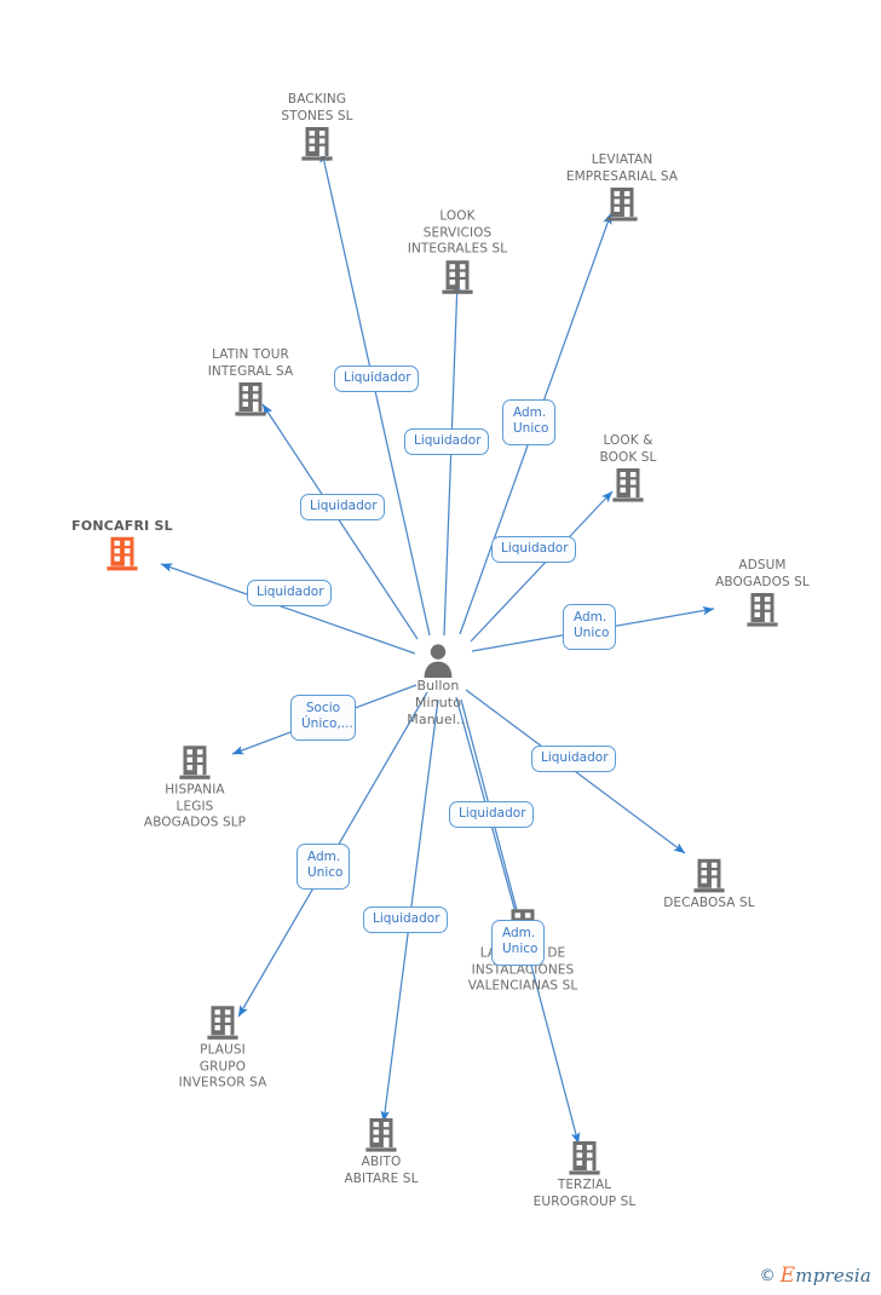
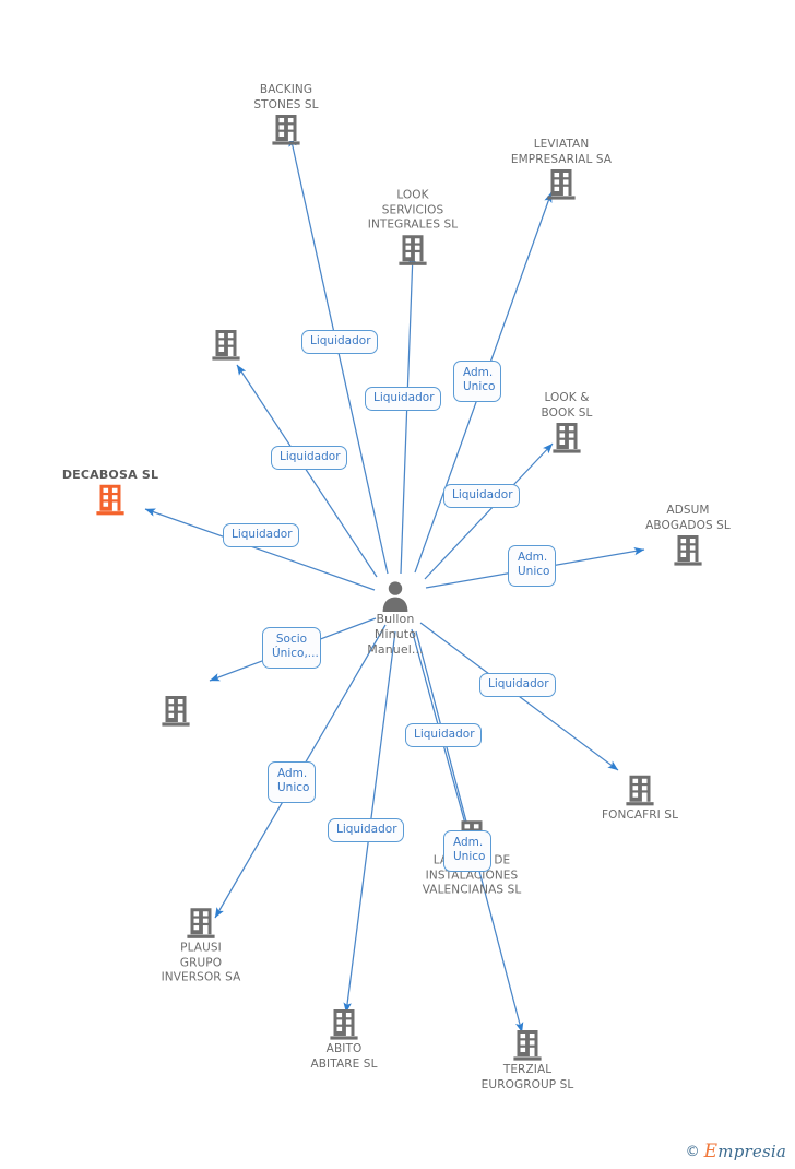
  BACKING
  STONES SL
  LEVIATAN
  EMPRESARIAL SA
  LOOK
  SERVICIOS
  INTEGRALES SL
- LATIN TOUR
- INTEGRAL SA
  LOOK &
  BOOK SL
- FONCAFRI SL
+ DECABOSA SL
  ADSUM
  ABOGADOS SL
- HISPANIA
- LEGIS
- ABOGADOS SLP
- DECABOSA SL
+ FONCAFRI SL
  INSTALACIONES
  VALENCIANAS SL
  PLAUSI
  GRUPO
  INVERSOR SA
  ABITO
  ABITARE SL
  TERZIAL
  EUROGROUP SL
  Bullon
  Minuto
  Manuel...
  Liquidador
  Liquidador
  Adm.
  Unico
  Liquidador
  Liquidador
  Liquidador
  Adm.
  Unico
  Socio
  Único,...
  Liquidador
  Liquidador
  Adm.
  Unico
  Liquidador
  Adm.
  Unico
  ©
  Empresia
